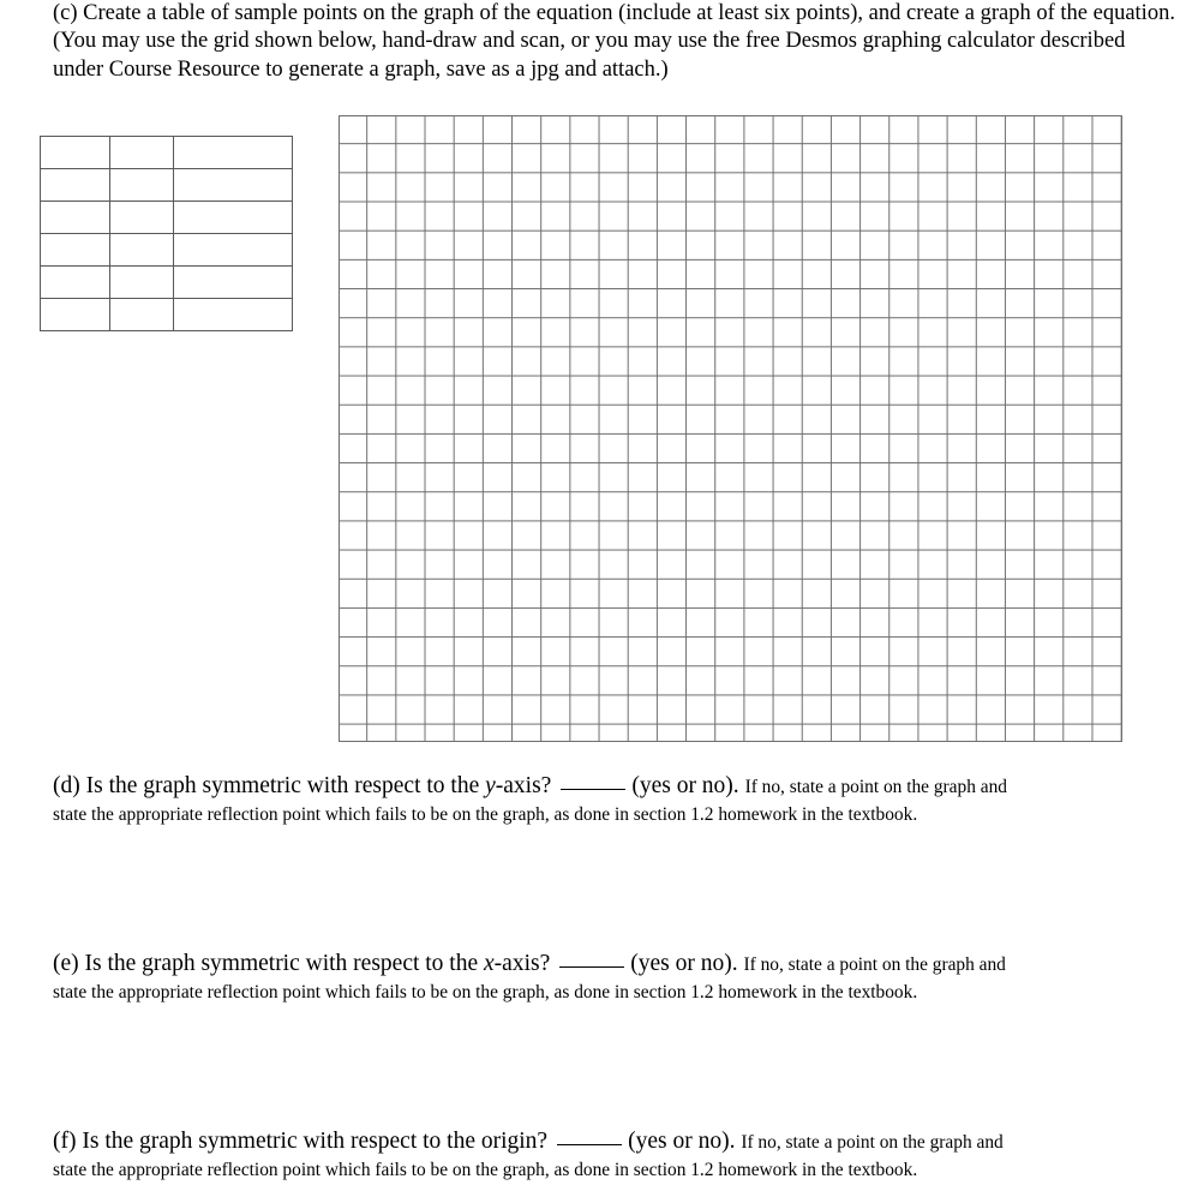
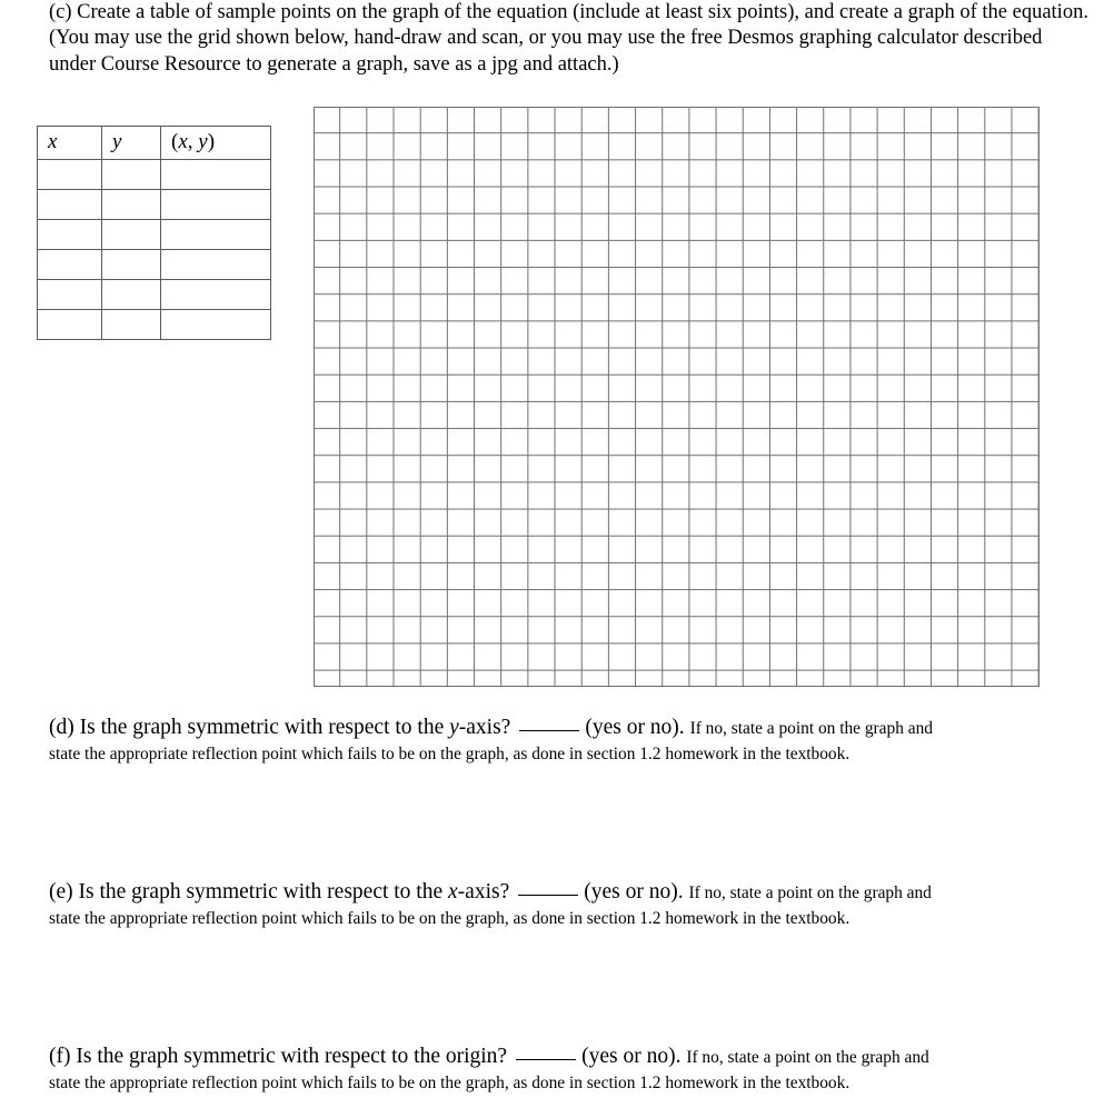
  (c) Create a table of sample points on the graph of the equation (include at least six points), and create a graph of the equation. (You may use the grid shown below, hand-draw and scan, or you may use the free Desmos graphing calculator described under Course Resource to generate a graph, save as a jpg and attach.)
+ x	y	(x, y)
  (d) Is the graph symmetric with respect to the y-axis? (yes or no). If no, state a point on the graph and
  state the appropriate reflection point which fails to be on the graph, as done in section 1.2 homework in the textbook.
  (e) Is the graph symmetric with respect to the x-axis? (yes or no). If no, state a point on the graph and
  state the appropriate reflection point which fails to be on the graph, as done in section 1.2 homework in the textbook.
  (f) Is the graph symmetric with respect to the origin? (yes or no). If no, state a point on the graph and
  state the appropriate reflection point which fails to be on the graph, as done in section 1.2 homework in the textbook.
